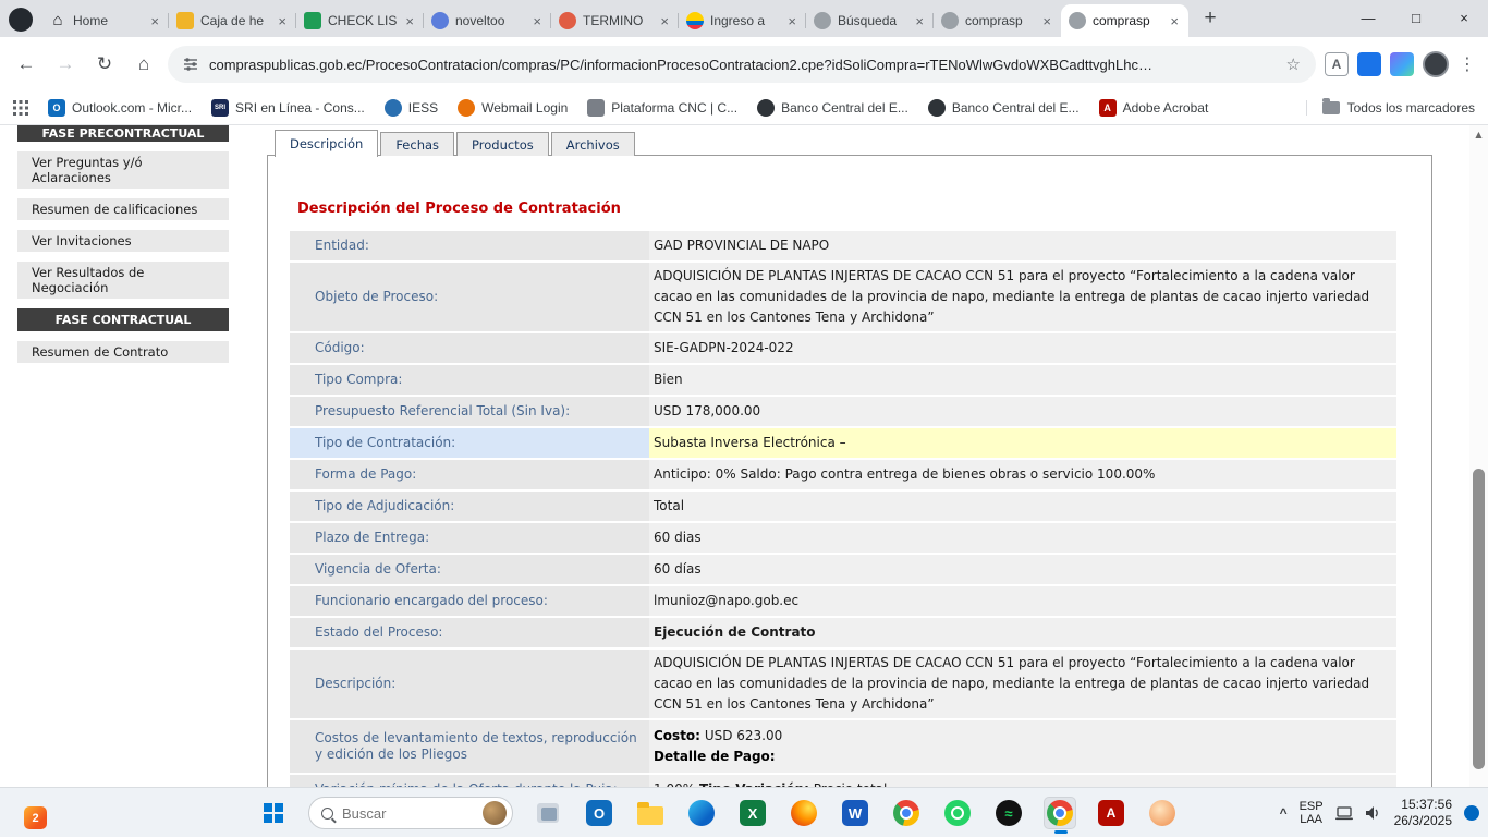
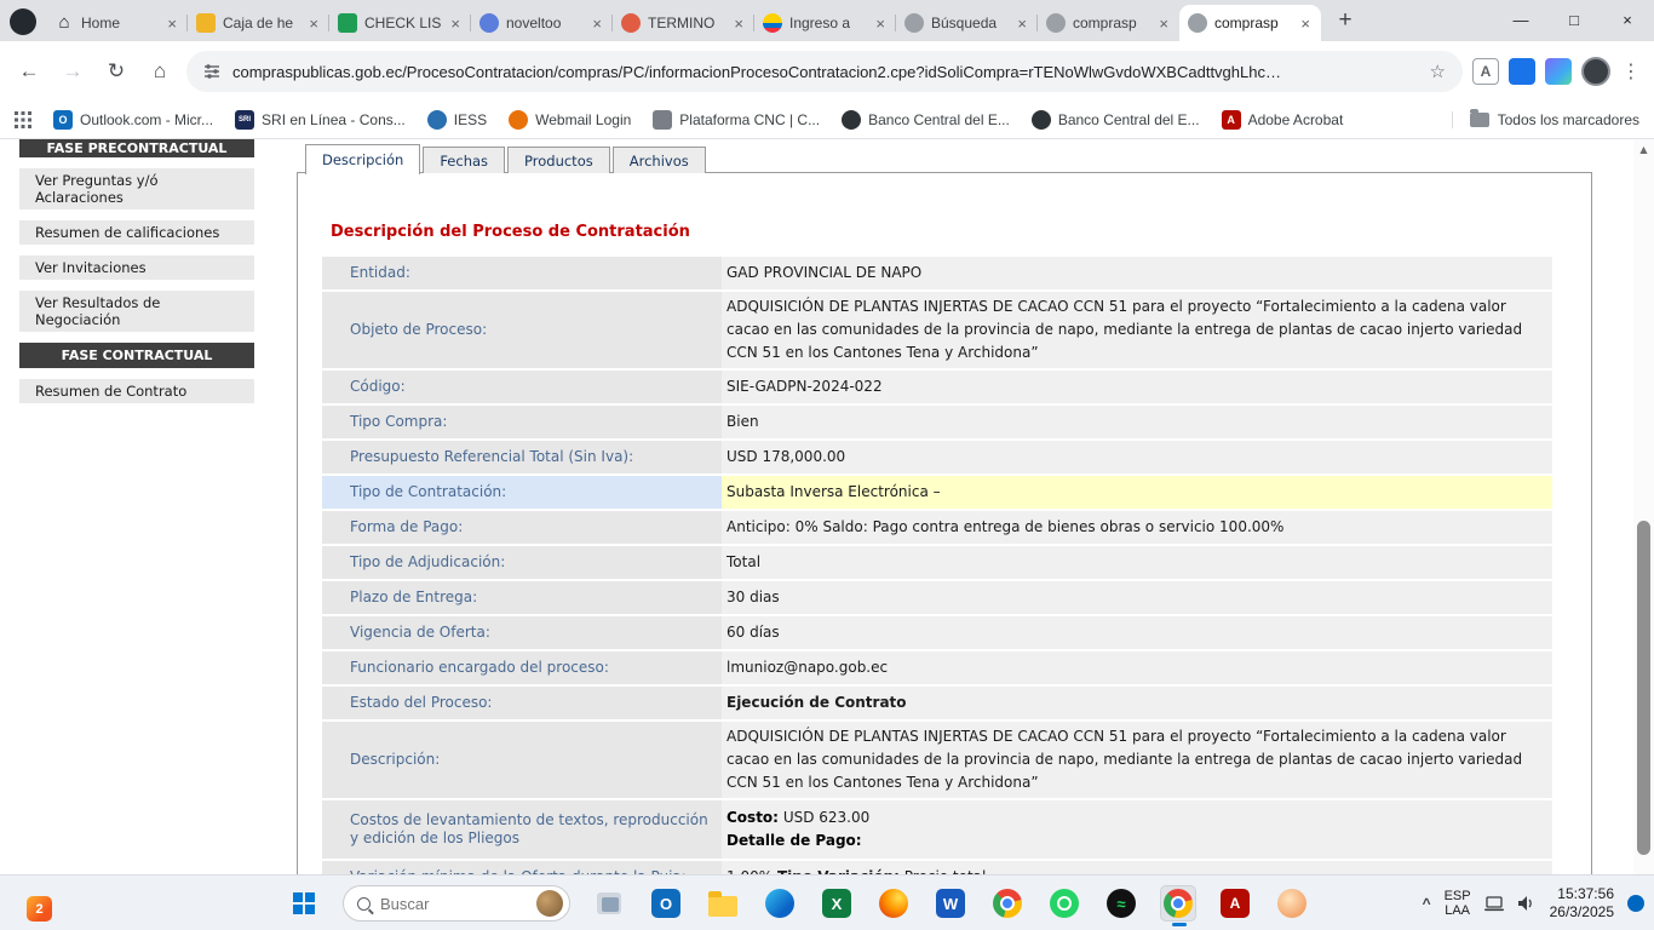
  ⌂
  Home
  ×
  Caja de he
  ×
  CHECK LIS
  ×
  noveltoo
  ×
  TERMINO
  ×
  Ingreso a
  ×
  Búsqueda
  ×
  comprasp
  ×
  comprasp
  ×
  +
  —
  □
  ×
  ←
  →
  ↻
  ⌂
  compraspublicas.gob.ec/ProcesoContratacion/compras/PC/informacionProcesoContratacion2.cpe?idSoliCompra=rTENoWlwGvdoWXBCadttvghLhc…
  ☆
  A
  ⋮
  O
  Outlook.com - Micr...
  SRI en Línea - Cons...
  IESS
  Webmail Login
  Plataforma CNC | C...
  Banco Central del E...
  Banco Central del E...
  A
  Adobe Acrobat
  Todos los marcadores
  FASE PRECONTRACTUAL
  Ver Preguntas y/ó Aclaraciones
  Resumen de calificaciones
  Ver Invitaciones
  Ver Resultados de Negociación
  FASE CONTRACTUAL
  Resumen de Contrato
  Descripción
  Fechas
  Productos
  Archivos
  Descripción del Proceso de Contratación
  Entidad:
  GAD PROVINCIAL DE NAPO
  Objeto de Proceso:
  ADQUISICIÓN DE PLANTAS INJERTAS DE CACAO CCN 51 para el proyecto “Fortalecimiento a la cadena valor cacao en las comunidades de la provincia de napo, mediante la entrega de plantas de cacao injerto variedad CCN 51 en los Cantones Tena y Archidona”
  Código:
  SIE-GADPN-2024-022
  Tipo Compra:
  Bien
  Presupuesto Referencial Total (Sin Iva):
  USD 178,000.00
  Tipo de Contratación:
  Subasta Inversa Electrónica –
  Forma de Pago:
  Anticipo: 0% Saldo: Pago contra entrega de bienes obras o servicio 100.00%
  Tipo de Adjudicación:
  Total
  Plazo de Entrega:
- 60 dias
+ 30 dias
  Vigencia de Oferta:
  60 días
  Funcionario encargado del proceso:
  lmunioz@napo.gob.ec
  Estado del Proceso:
  Ejecución de Contrato
  Descripción:
  ADQUISICIÓN DE PLANTAS INJERTAS DE CACAO CCN 51 para el proyecto “Fortalecimiento a la cadena valor cacao en las comunidades de la provincia de napo, mediante la entrega de plantas de cacao injerto variedad CCN 51 en los Cantones Tena y Archidona”
  Costos de levantamiento de textos, reproducción y edición de los Pliegos
  Costo: USD 623.00
  Detalle de Pago:
  ▲
  2
  Buscar
  O
  X
  W
  ≈
  A
  ^
  ESP
  LAA
  15:37:56
  26/3/2025
